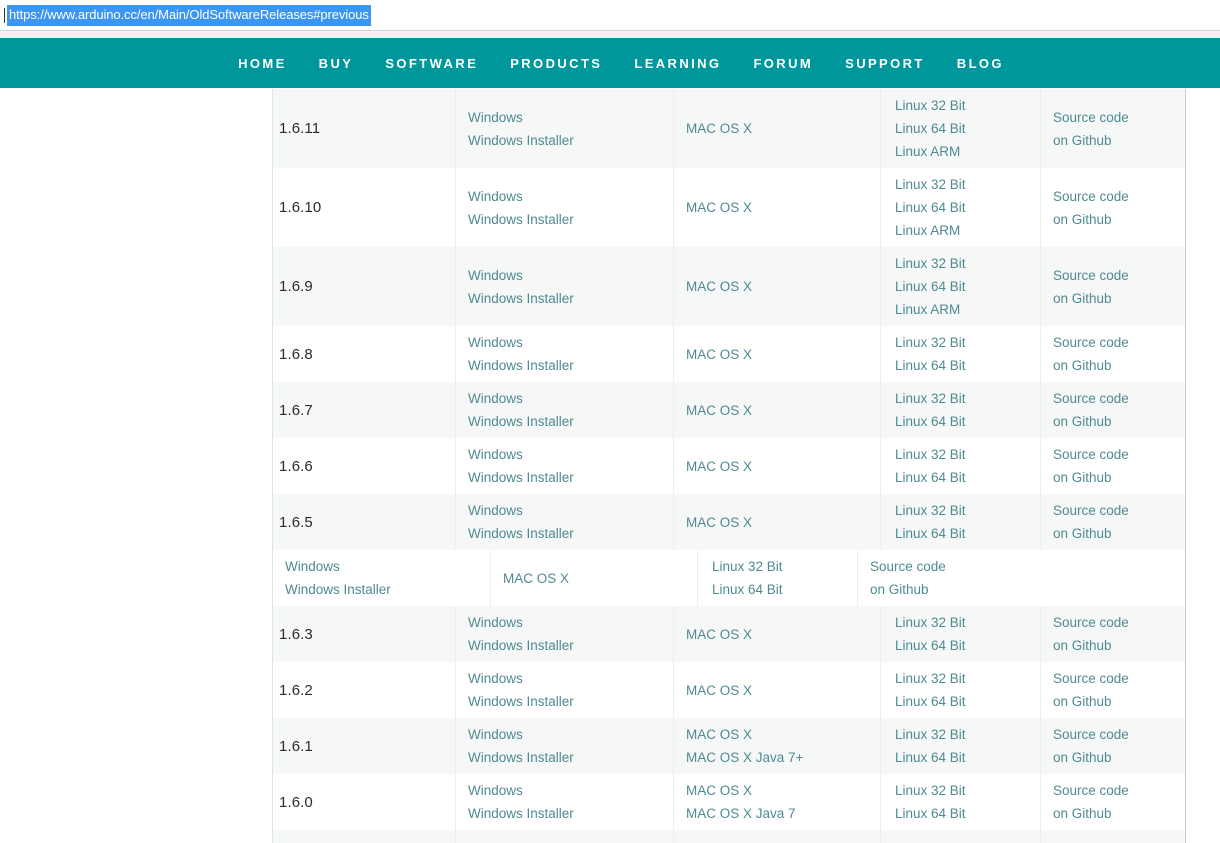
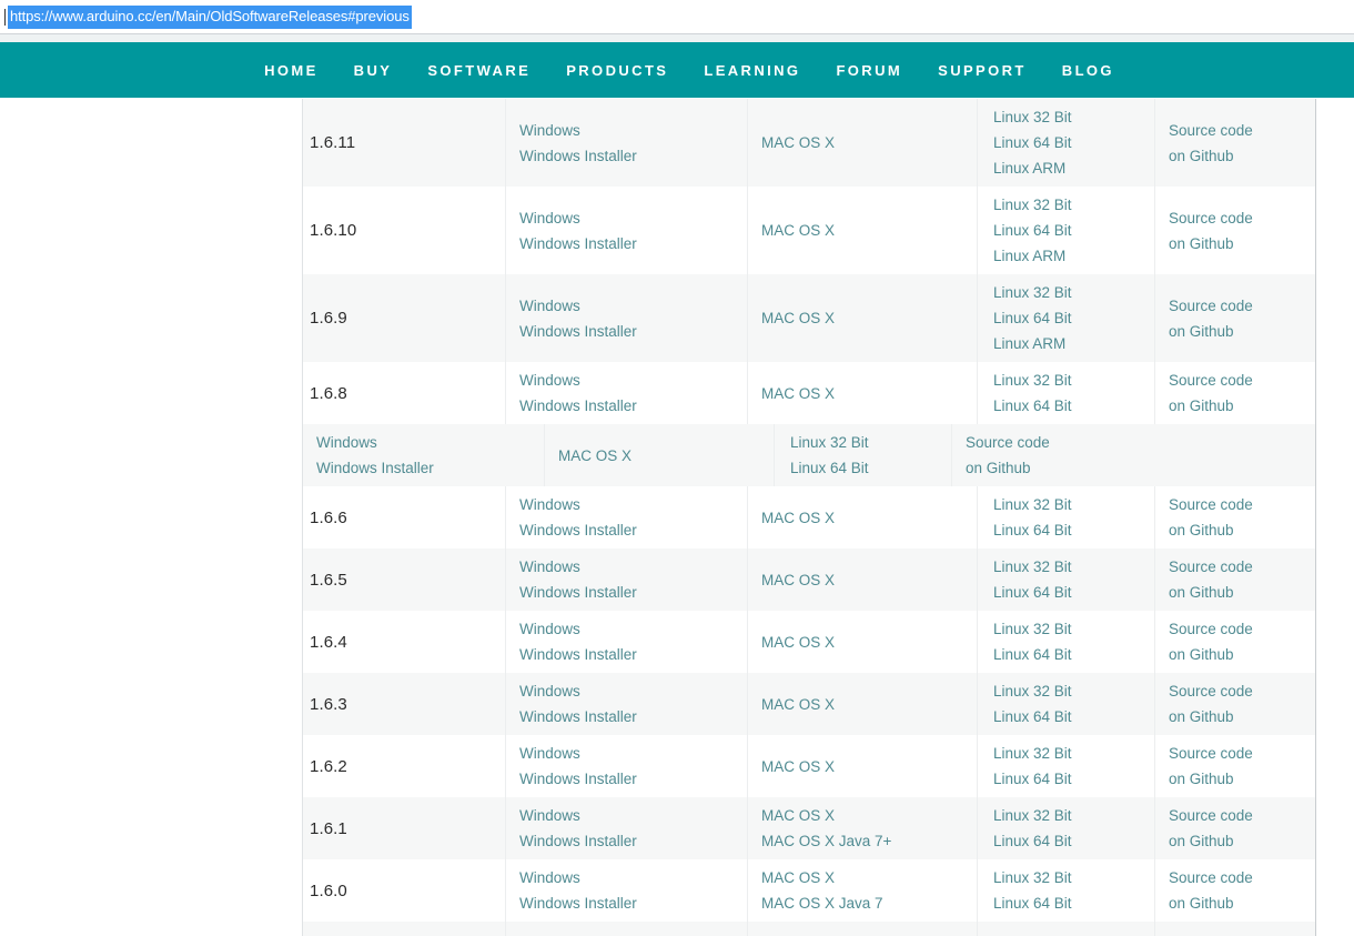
  https://www.arduino.cc/en/Main/OldSoftwareReleases#previous
  HOME
  BUY
  SOFTWARE
  PRODUCTS
  LEARNING
  FORUM
  SUPPORT
  BLOG
  1.6.11
  Windows
  Windows Installer
  MAC OS X
  Linux 32 Bit
  Linux 64 Bit
  Linux ARM
  Source code
  on Github
  1.6.10
  Windows
  Windows Installer
  MAC OS X
  Linux 32 Bit
  Linux 64 Bit
  Linux ARM
  Source code
  on Github
  1.6.9
  Windows
  Windows Installer
  MAC OS X
  Linux 32 Bit
  Linux 64 Bit
  Linux ARM
  Source code
  on Github
  1.6.8
  Windows
  Windows Installer
  MAC OS X
  Linux 32 Bit
  Linux 64 Bit
  Source code
  on Github
- 1.6.7
  Windows
  Windows Installer
  MAC OS X
  Linux 32 Bit
  Linux 64 Bit
  Source code
  on Github
  1.6.6
  Windows
  Windows Installer
  MAC OS X
  Linux 32 Bit
  Linux 64 Bit
  Source code
  on Github
  1.6.5
  Windows
  Windows Installer
  MAC OS X
  Linux 32 Bit
  Linux 64 Bit
  Source code
  on Github
+ 1.6.4
  Windows
  Windows Installer
  MAC OS X
  Linux 32 Bit
  Linux 64 Bit
  Source code
  on Github
  1.6.3
  Windows
  Windows Installer
  MAC OS X
  Linux 32 Bit
  Linux 64 Bit
  Source code
  on Github
  1.6.2
  Windows
  Windows Installer
  MAC OS X
  Linux 32 Bit
  Linux 64 Bit
  Source code
  on Github
  1.6.1
  Windows
  Windows Installer
  MAC OS X
  MAC OS X Java 7+
  Linux 32 Bit
  Linux 64 Bit
  Source code
  on Github
  1.6.0
  Windows
  Windows Installer
  MAC OS X
  MAC OS X Java 7
  Linux 32 Bit
  Linux 64 Bit
  Source code
  on Github
